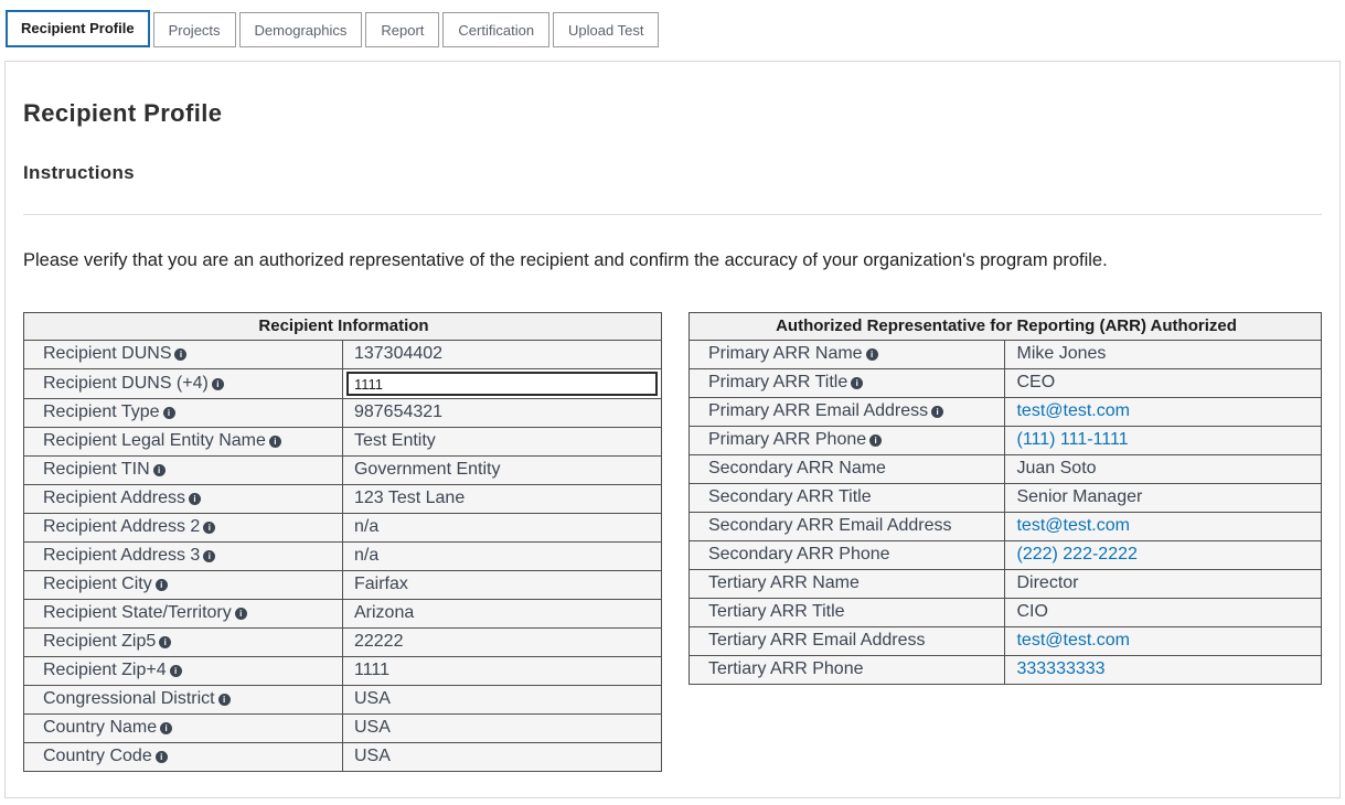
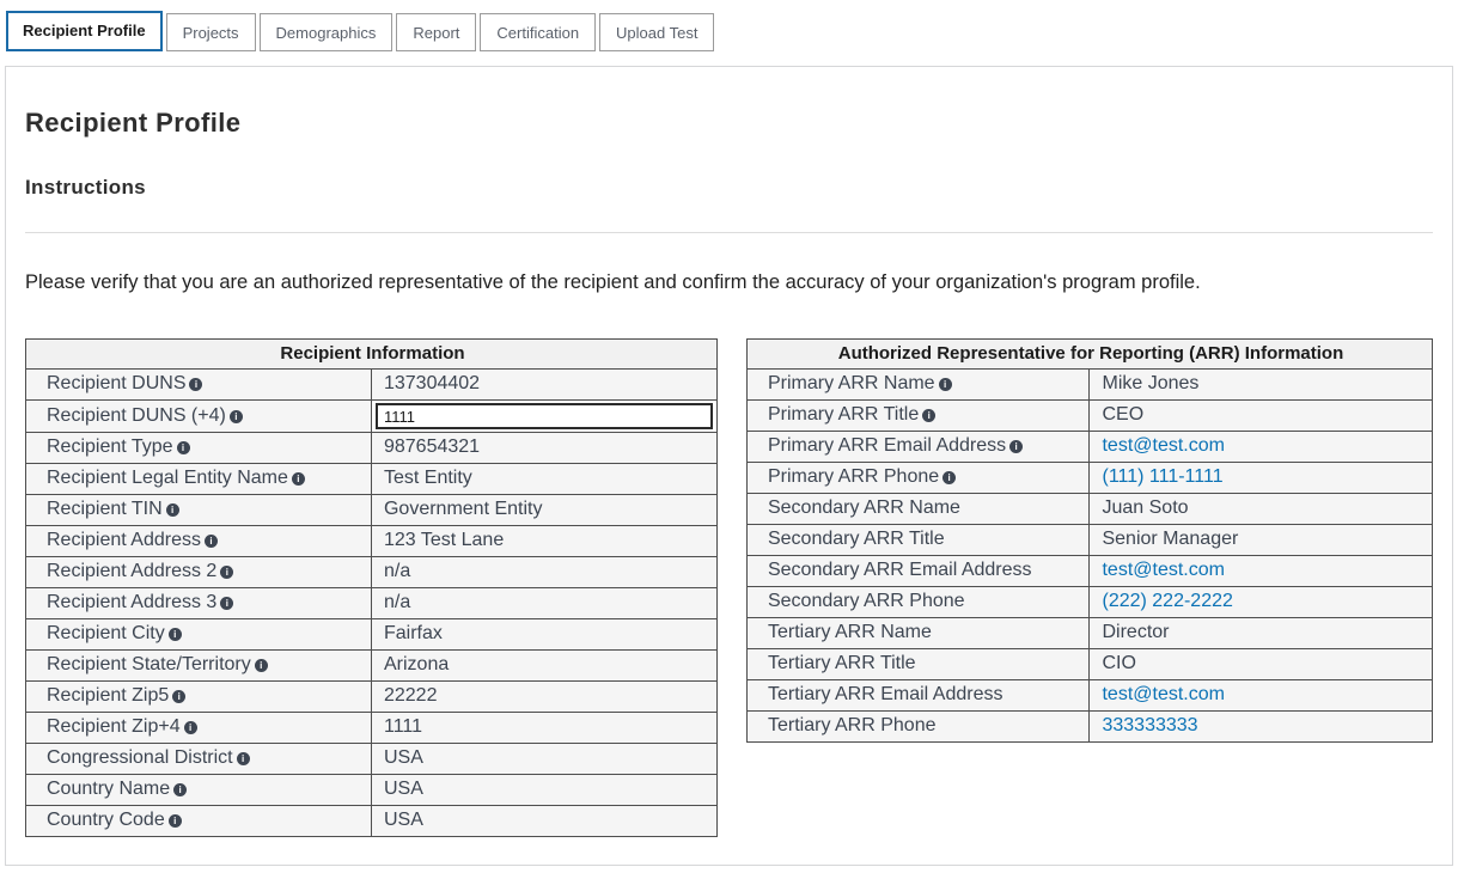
  Recipient Profile
  Projects
  Demographics
  Report
  Certification
  Upload Test
  Recipient Profile
  Instructions
  Please verify that you are an authorized representative of the recipient and confirm the accuracy of your organization's program profile.
  Recipient Information
  Recipient DUNS i	137304402
  Recipient DUNS (+4) i	1111
  Recipient Type i	987654321
  Recipient Legal Entity Name i	Test Entity
  Recipient TIN i	Government Entity
  Recipient Address i	123 Test Lane
  Recipient Address 2 i	n/a
  Recipient Address 3 i	n/a
  Recipient City i	Fairfax
  Recipient State/Territory i	Arizona
  Recipient Zip5 i	22222
  Recipient Zip+4 i	1111
  Congressional District i	USA
  Country Name i	USA
  Country Code i	USA
- Authorized Representative for Reporting (ARR) Authorized
+ Authorized Representative for Reporting (ARR) Information
  Primary ARR Name i	Mike Jones
  Primary ARR Title i	CEO
  Primary ARR Email Address i	test@test.com
  Primary ARR Phone i	(111) 111-1111
  Secondary ARR Name	Juan Soto
  Secondary ARR Title	Senior Manager
  Secondary ARR Email Address	test@test.com
  Secondary ARR Phone	(222) 222-2222
  Tertiary ARR Name	Director
  Tertiary ARR Title	CIO
  Tertiary ARR Email Address	test@test.com
  Tertiary ARR Phone	333333333
